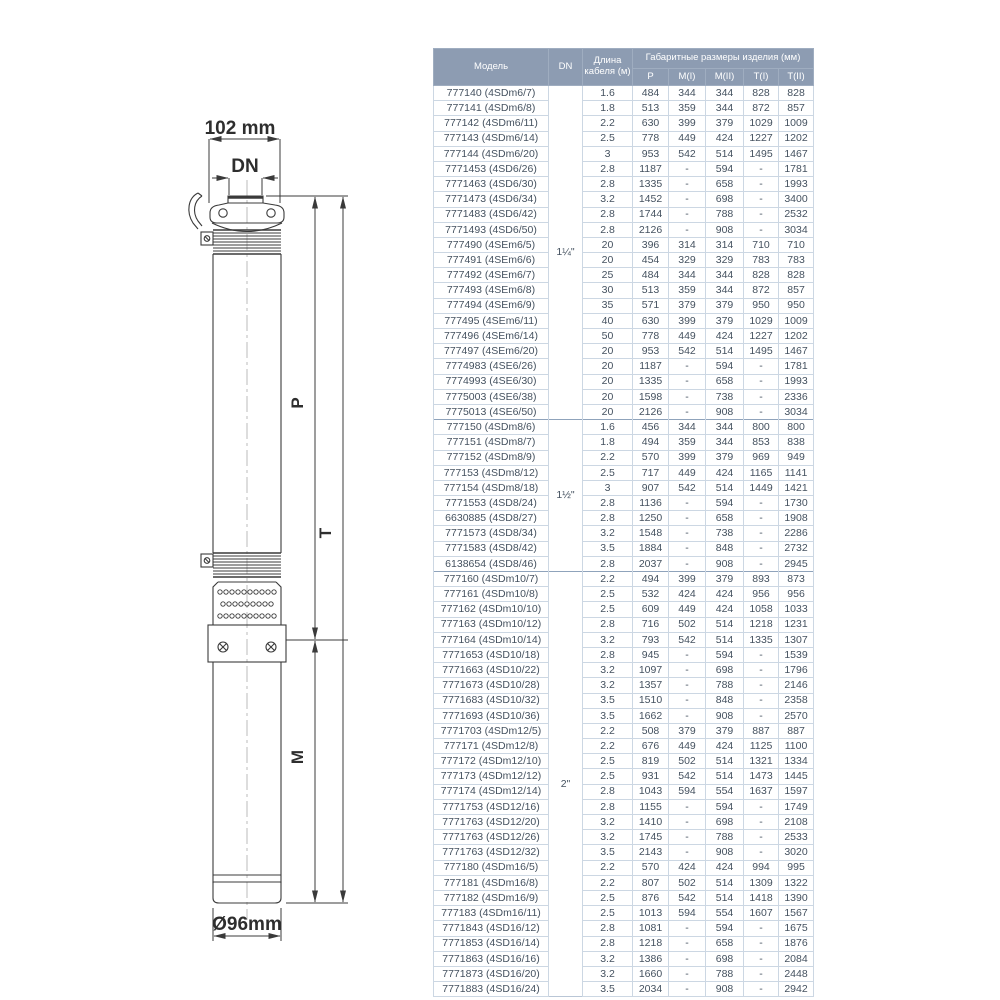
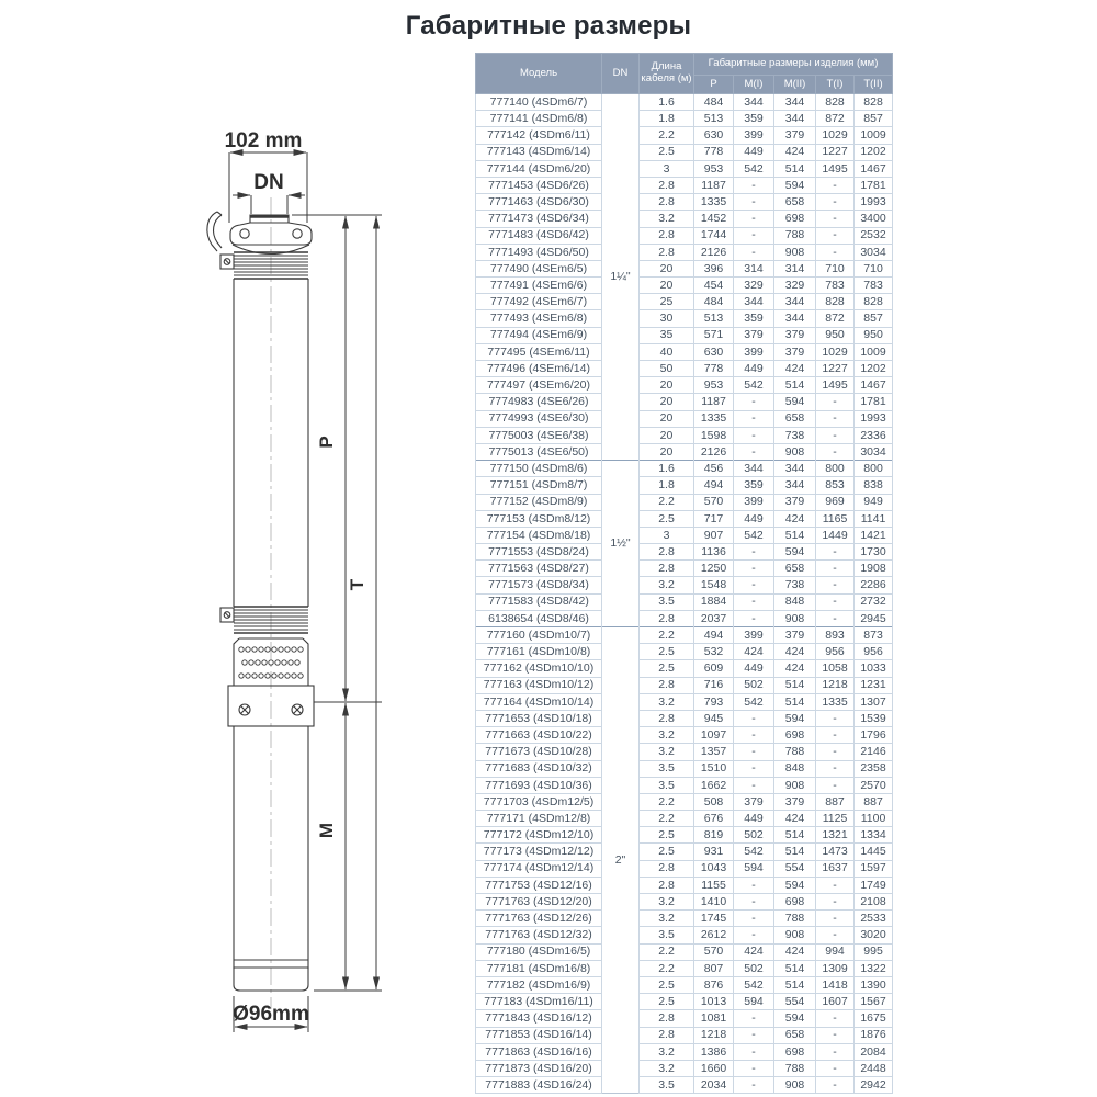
+ Габаритные размеры
  102 mm
  DN
  Ø96mm
  Модель	DN	Длина кабеля (м)	Габаритные размеры изделия (мм)
  P	M(I)	M(II)	T(I)	T(II)
  777140 (4SDm6/7)	1¼"	1.6	484	344	344	828	828
  777141 (4SDm6/8)	1.8	513	359	344	872	857
  777142 (4SDm6/11)	2.2	630	399	379	1029	1009
  777143 (4SDm6/14)	2.5	778	449	424	1227	1202
  777144 (4SDm6/20)	3	953	542	514	1495	1467
  7771453 (4SD6/26)	2.8	1187	-	594	-	1781
  7771463 (4SD6/30)	2.8	1335	-	658	-	1993
  7771473 (4SD6/34)	3.2	1452	-	698	-	3400
  7771483 (4SD6/42)	2.8	1744	-	788	-	2532
  7771493 (4SD6/50)	2.8	2126	-	908	-	3034
  777490 (4SEm6/5)	20	396	314	314	710	710
  777491 (4SEm6/6)	20	454	329	329	783	783
  777492 (4SEm6/7)	25	484	344	344	828	828
  777493 (4SEm6/8)	30	513	359	344	872	857
  777494 (4SEm6/9)	35	571	379	379	950	950
  777495 (4SEm6/11)	40	630	399	379	1029	1009
  777496 (4SEm6/14)	50	778	449	424	1227	1202
  777497 (4SEm6/20)	20	953	542	514	1495	1467
  7774983 (4SE6/26)	20	1187	-	594	-	1781
  7774993 (4SE6/30)	20	1335	-	658	-	1993
  7775003 (4SE6/38)	20	1598	-	738	-	2336
  7775013 (4SE6/50)	20	2126	-	908	-	3034
  777150 (4SDm8/6)	1½"	1.6	456	344	344	800	800
  777151 (4SDm8/7)	1.8	494	359	344	853	838
  777152 (4SDm8/9)	2.2	570	399	379	969	949
  777153 (4SDm8/12)	2.5	717	449	424	1165	1141
  777154 (4SDm8/18)	3	907	542	514	1449	1421
  7771553 (4SD8/24)	2.8	1136	-	594	-	1730
- 6630885 (4SD8/27)	2.8	1250	-	658	-	1908
+ 7771563 (4SD8/27)	2.8	1250	-	658	-	1908
  7771573 (4SD8/34)	3.2	1548	-	738	-	2286
  7771583 (4SD8/42)	3.5	1884	-	848	-	2732
  6138654 (4SD8/46)	2.8	2037	-	908	-	2945
  777160 (4SDm10/7)	2"	2.2	494	399	379	893	873
  777161 (4SDm10/8)	2.5	532	424	424	956	956
  777162 (4SDm10/10)	2.5	609	449	424	1058	1033
  777163 (4SDm10/12)	2.8	716	502	514	1218	1231
  777164 (4SDm10/14)	3.2	793	542	514	1335	1307
  7771653 (4SD10/18)	2.8	945	-	594	-	1539
  7771663 (4SD10/22)	3.2	1097	-	698	-	1796
  7771673 (4SD10/28)	3.2	1357	-	788	-	2146
  7771683 (4SD10/32)	3.5	1510	-	848	-	2358
  7771693 (4SD10/36)	3.5	1662	-	908	-	2570
  7771703 (4SDm12/5)	2.2	508	379	379	887	887
  777171 (4SDm12/8)	2.2	676	449	424	1125	1100
  777172 (4SDm12/10)	2.5	819	502	514	1321	1334
  777173 (4SDm12/12)	2.5	931	542	514	1473	1445
  777174 (4SDm12/14)	2.8	1043	594	554	1637	1597
  7771753 (4SD12/16)	2.8	1155	-	594	-	1749
  7771763 (4SD12/20)	3.2	1410	-	698	-	2108
  7771763 (4SD12/26)	3.2	1745	-	788	-	2533
- 7771763 (4SD12/32)	3.5	2143	-	908	-	3020
+ 7771763 (4SD12/32)	3.5	2612	-	908	-	3020
  777180 (4SDm16/5)	2.2	570	424	424	994	995
  777181 (4SDm16/8)	2.2	807	502	514	1309	1322
  777182 (4SDm16/9)	2.5	876	542	514	1418	1390
  777183 (4SDm16/11)	2.5	1013	594	554	1607	1567
  7771843 (4SD16/12)	2.8	1081	-	594	-	1675
  7771853 (4SD16/14)	2.8	1218	-	658	-	1876
  7771863 (4SD16/16)	3.2	1386	-	698	-	2084
  7771873 (4SD16/20)	3.2	1660	-	788	-	2448
  7771883 (4SD16/24)	3.5	2034	-	908	-	2942
